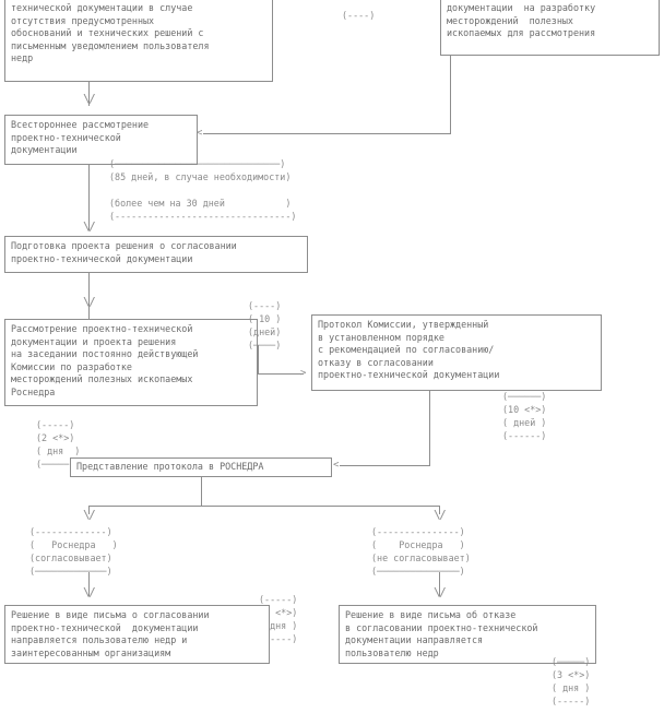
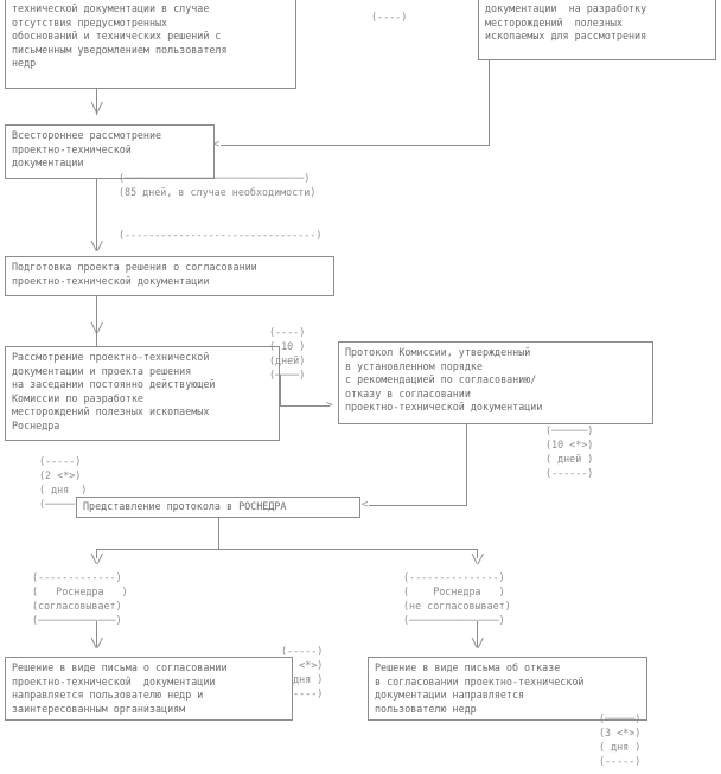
  технической документации в случае
  отсутствия предусмотренных
  обоснований и технических решений с
  письменным уведомлением пользователя
  недр
  (----)
  документации на разработку
  месторождений полезных
  ископаемых для рассмотрения
  \/
  <
  Всестороннее рассмотрение
  проектно-технической
  документации
  (──────────────────────────────)
  (85 дней, в случае необходимости)
- (более чем на 30 дней )
  (--------------------------------)
  \/
  Подготовка проекта решения о согласовании
  проектно-технической документации
  \/
  Рассмотрение проектно-технической
  документации и проекта решения
  на заседании постоянно действующей
  Комиссии по разработке
  месторождений полезных ископаемых
  Роснедра
  (----)
  ( 10 )
  (дней)
  (────)
  >
  Протокол Комиссии, утвержденный
  в установленном порядке
  с рекомендацией по согласованию/
  отказу в согласовании
  проектно-технической документации
  (──────)
  (10 <*>)
  ( дней )
  (------)
  <
  (-----)
  (2 <*>)
  ( дня )
  (─────
  Представление протокола в РОСНЕДРА
  \/
  \/
  (-------------)
  ( Роснедра )
  (согласовывает)
  (─────────────)
  \/
  (---------------)
  ( Роснедра )
  (не согласовывает)
  (───────────────)
  \/
  (-----)
  дня )
  ----)
  Решение в виде письма о согласовании
  проектно-технической документации
  направляется пользователю недр и
  заинтересованным организациям
  Решение в виде письма об отказе
  в согласовании проектно-технической
  документации направляется
  пользователю недр
  (─────)
  (3 <*>)
  ( дня )
  (-----)
